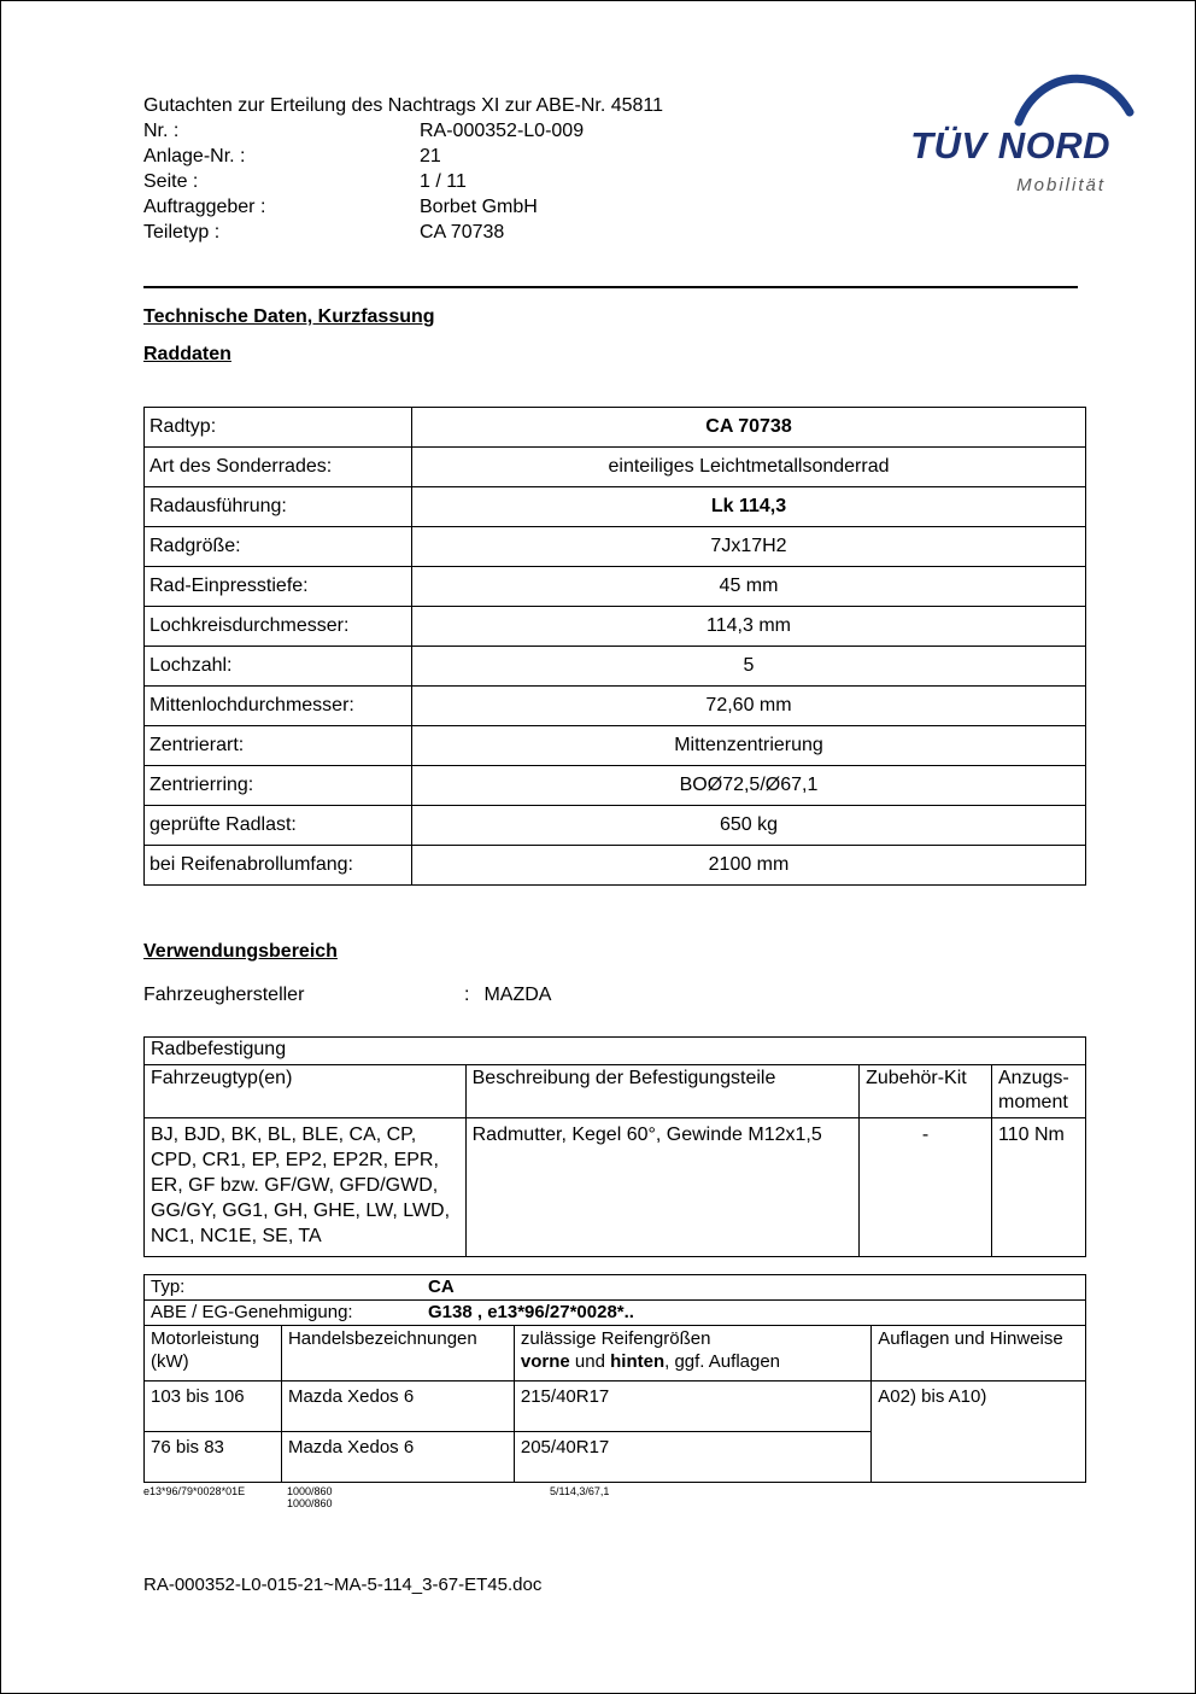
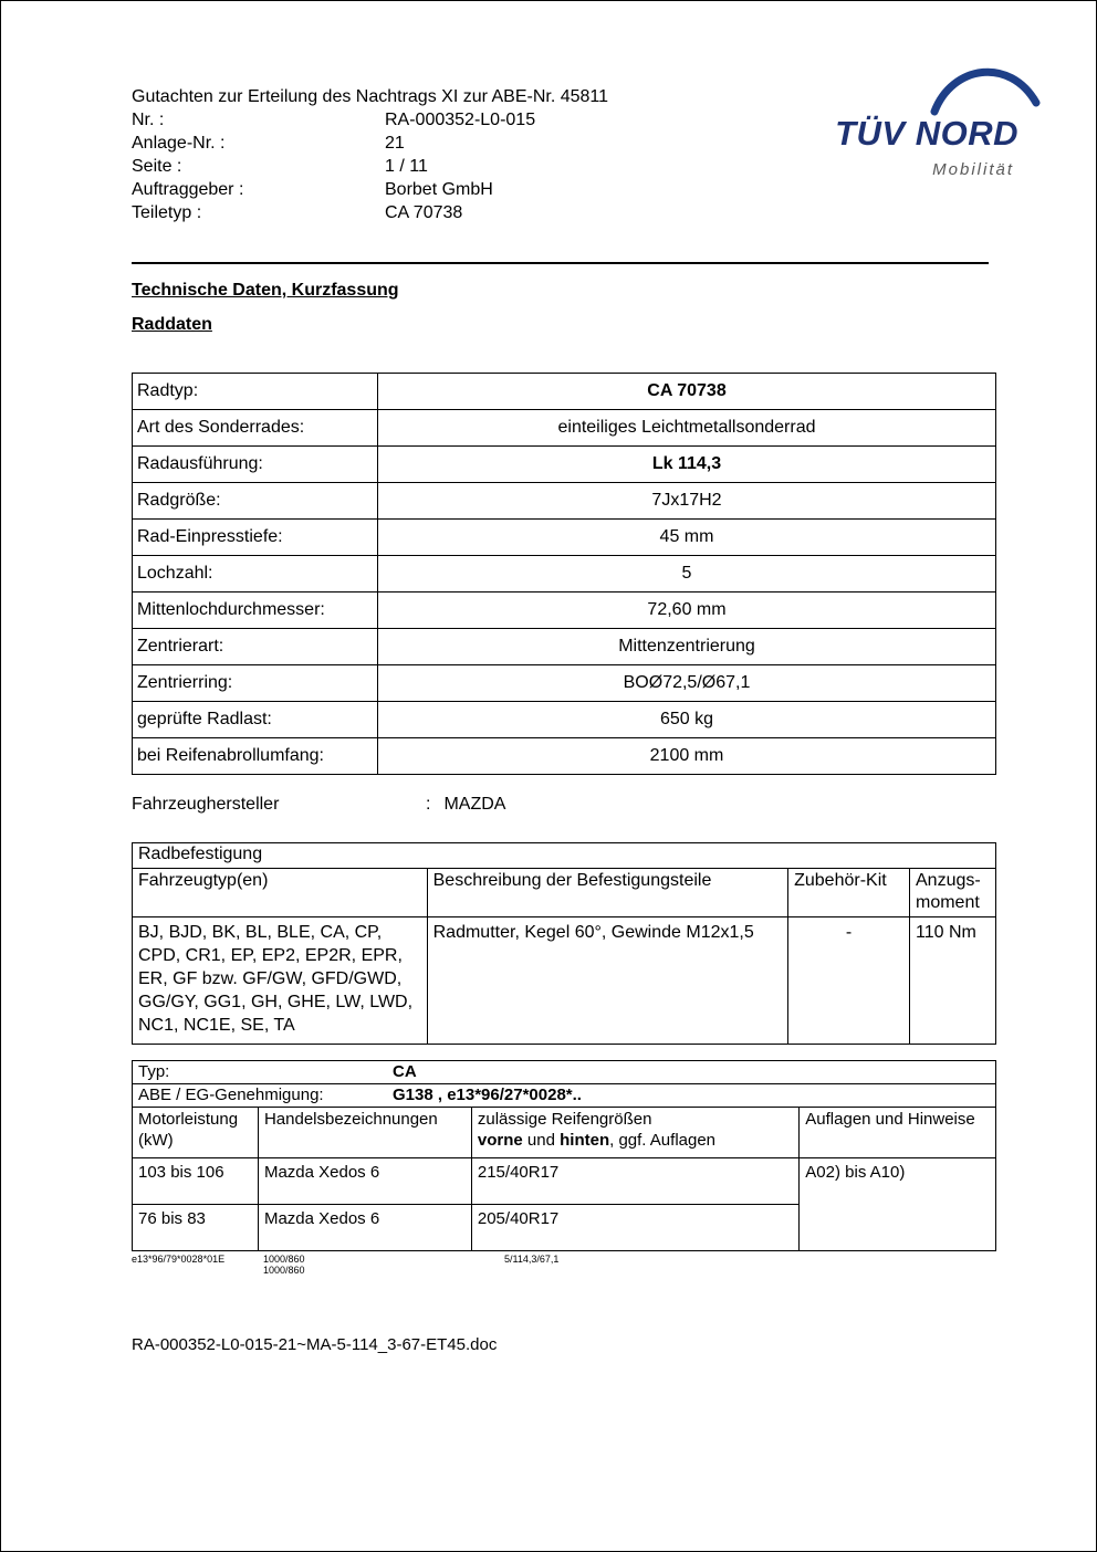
  TÜV NORD
  Mobilität
  Gutachten zur Erteilung des Nachtrags XI zur ABE-Nr. 45811
- Nr. : RA-000352-L0-009
+ Nr. : RA-000352-L0-015
  Anlage-Nr. : 21
  Seite : 1 / 11
  Auftraggeber : Borbet GmbH
  Teiletyp : CA 70738
  Technische Daten, Kurzfassung
  Raddaten
  Radtyp:	CA 70738
  Art des Sonderrades:	einteiliges Leichtmetallsonderrad
  Radausführung:	Lk 114,3
  Radgröße:	7Jx17H2
  Rad-Einpresstiefe:	45 mm
- Lochkreisdurchmesser:	114,3 mm
  Lochzahl:	5
  Mittenlochdurchmesser:	72,60 mm
  Zentrierart:	Mittenzentrierung
  Zentrierring:	BOØ72,5/Ø67,1
  geprüfte Radlast:	650 kg
  bei Reifenabrollumfang:	2100 mm
- Verwendungsbereich
  Fahrzeughersteller : MAZDA
  Radbefestigung
  Fahrzeugtyp(en)	Beschreibung der Befestigungsteile	Zubehör-Kit	Anzugs-moment
  BJ, BJD, BK, BL, BLE, CA, CP, CPD, CR1, EP, EP2, EP2R, EPR, ER, GF bzw. GF/GW, GFD/GWD, GG/GY, GG1, GH, GHE, LW, LWD, NC1, NC1E, SE, TA	Radmutter, Kegel 60°, Gewinde M12x1,5	-	110 Nm
  Typ: CA
  ABE / EG-Genehmigung: G138 , e13*96/27*0028*..
  Motorleistung (kW)	Handelsbezeichnungen	zulässige Reifengrößen vorne und hinten, ggf. Auflagen	Auflagen und Hinweise
  103 bis 106	Mazda Xedos 6	215/40R17	A02) bis A10)
  76 bis 83	Mazda Xedos 6	205/40R17
  e13*96/79*0028*01E
  1000/860
  1000/860
  5/114,3/67,1
  RA-000352-L0-015-21~MA-5-114_3-67-ET45.doc
